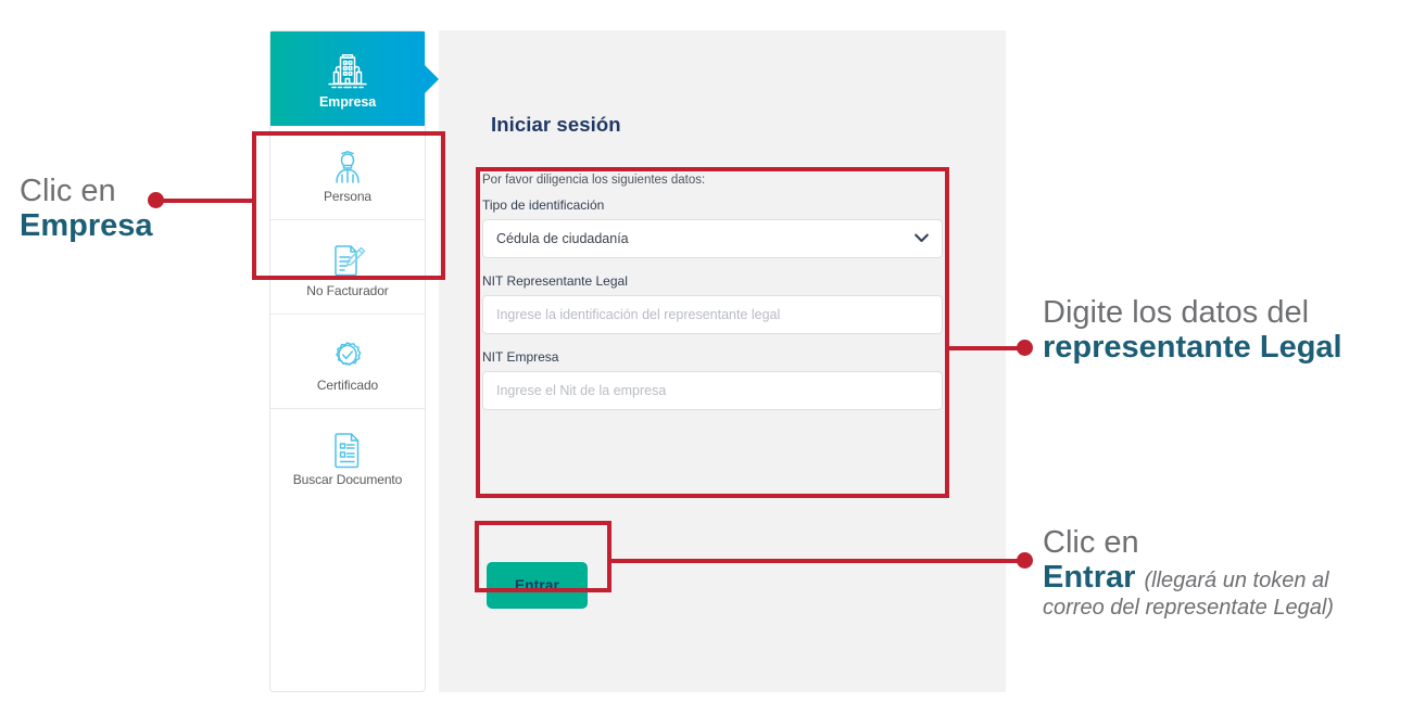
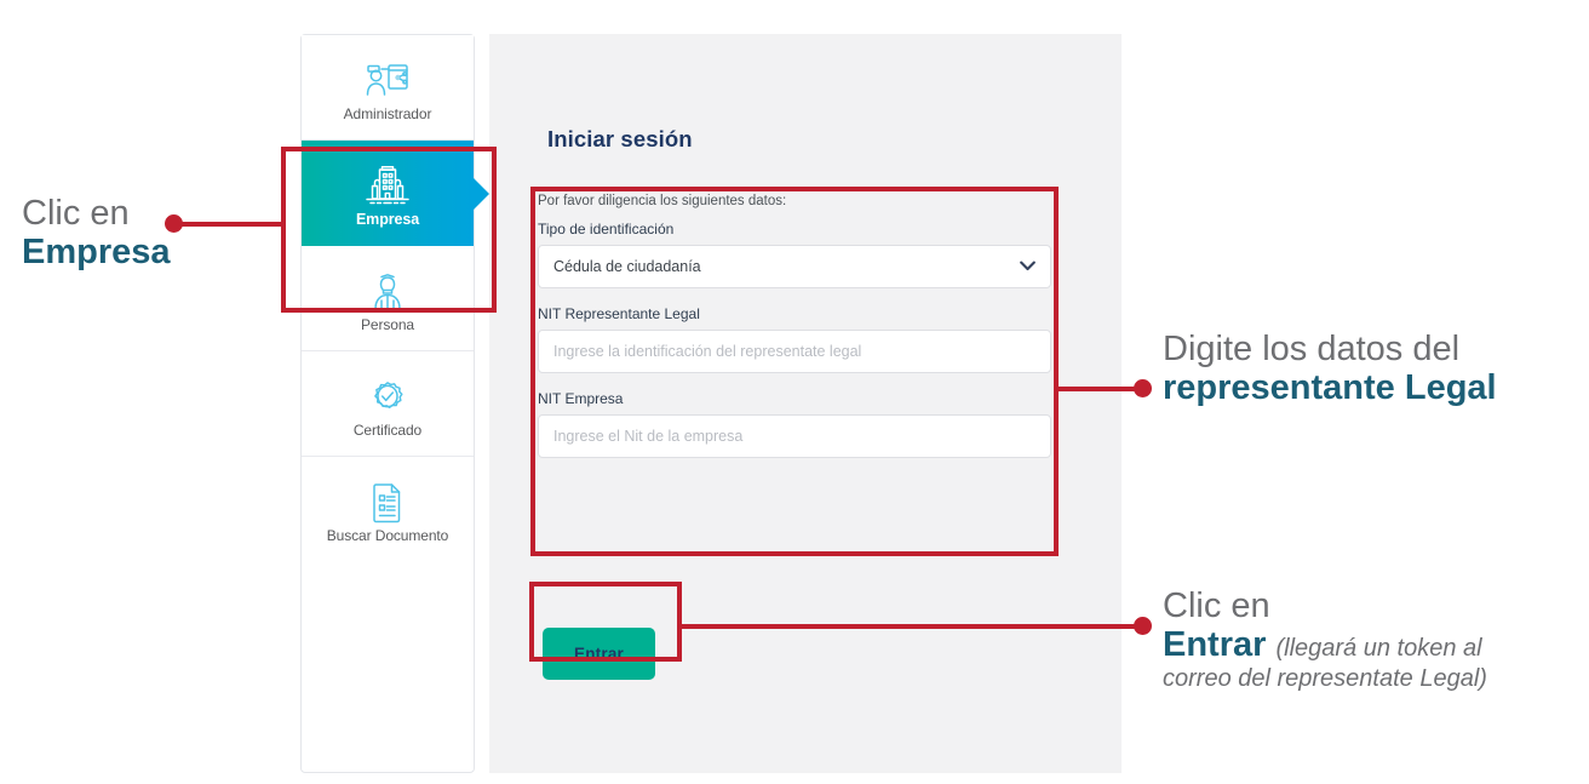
+ Administrador
  Empresa
  Persona
- No Facturador
  Certificado
  Buscar Documento
  Iniciar sesión
  Por favor diligencia los siguientes datos:
  Tipo de identificación
  Cédula de ciudadanía
  NIT Representante Legal
- Ingrese la identificación del representante legal
+ Ingrese la identificación del representate legal
  NIT Empresa
  Ingrese el Nit de la empresa
  Entrar
  Clic en
  Empresa
  Digite los datos del
  representante Legal
  Clic en
  Entrar (llegará un token al
  correo del representate Legal)
